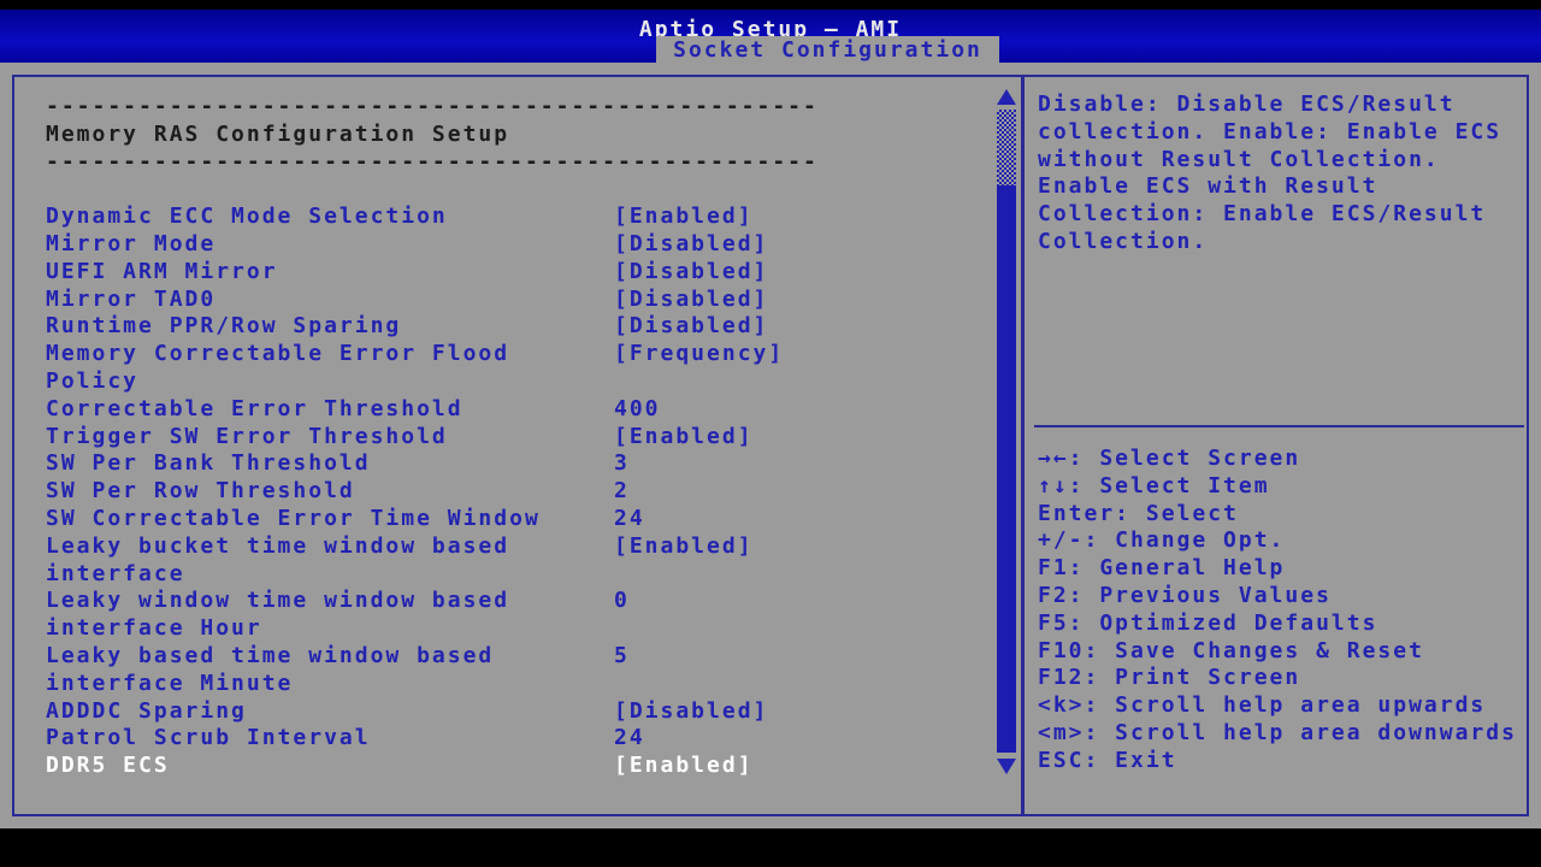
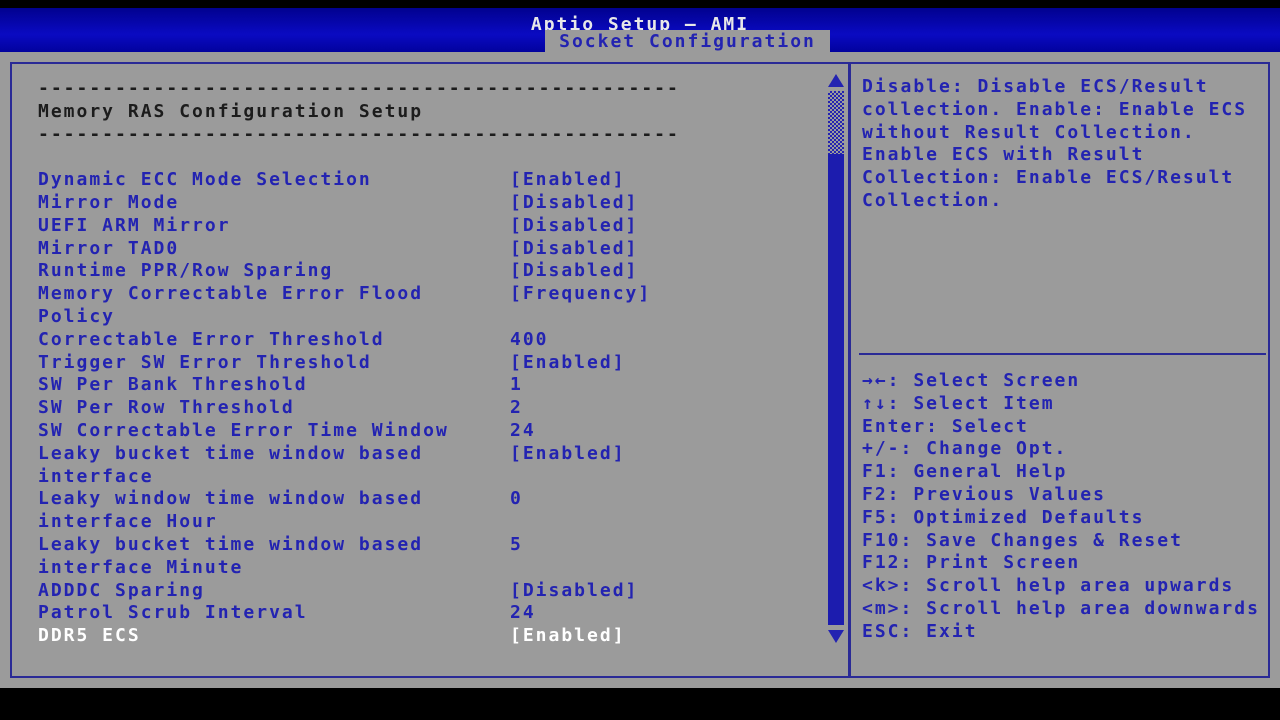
  Aptio Setup – AMI
  Socket Configuration
  --------------------------------------------------
  Memory RAS Configuration Setup
  --------------------------------------------------
  Dynamic ECC Mode Selection
  [Enabled]
  Mirror Mode
  [Disabled]
  UEFI ARM Mirror
  [Disabled]
  Mirror TAD0
  [Disabled]
  Runtime PPR/Row Sparing
  [Disabled]
  Memory Correctable Error Flood Policy
  [Frequency]
  Correctable Error Threshold
  400
  Trigger SW Error Threshold
  [Enabled]
  SW Per Bank Threshold
- 3
+ 1
  SW Per Row Threshold
  2
  SW Correctable Error Time Window
  24
  Leaky bucket time window based interface
  [Enabled]
  Leaky window time window based interface Hour
  0
- Leaky based time window based interface Minute
+ Leaky bucket time window based interface Minute
  5
  ADDDC Sparing
  [Disabled]
  Patrol Scrub Interval
  24
  DDR5 ECS
  [Enabled]
  Disable: Disable ECS/Result
  collection. Enable: Enable ECS
  without Result Collection.
  Enable ECS with Result
  Collection: Enable ECS/Result
  Collection.
  →←: Select Screen
  ↑↓: Select Item
  Enter: Select
  +/-: Change Opt.
  F1: General Help
  F2: Previous Values
  F5: Optimized Defaults
  F10: Save Changes & Reset
  F12: Print Screen
  <k>: Scroll help area upwards
  <m>: Scroll help area downwards
  ESC: Exit
